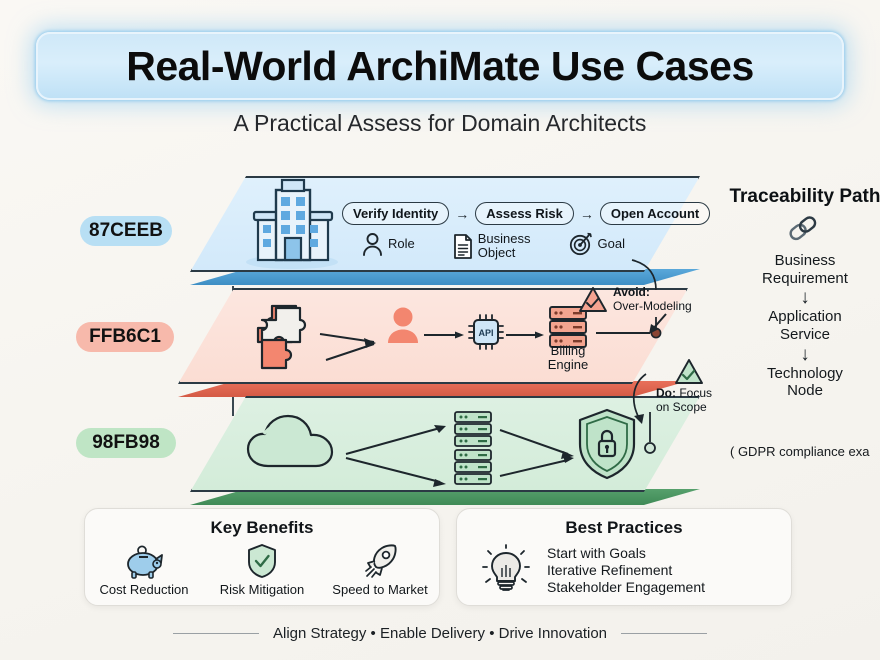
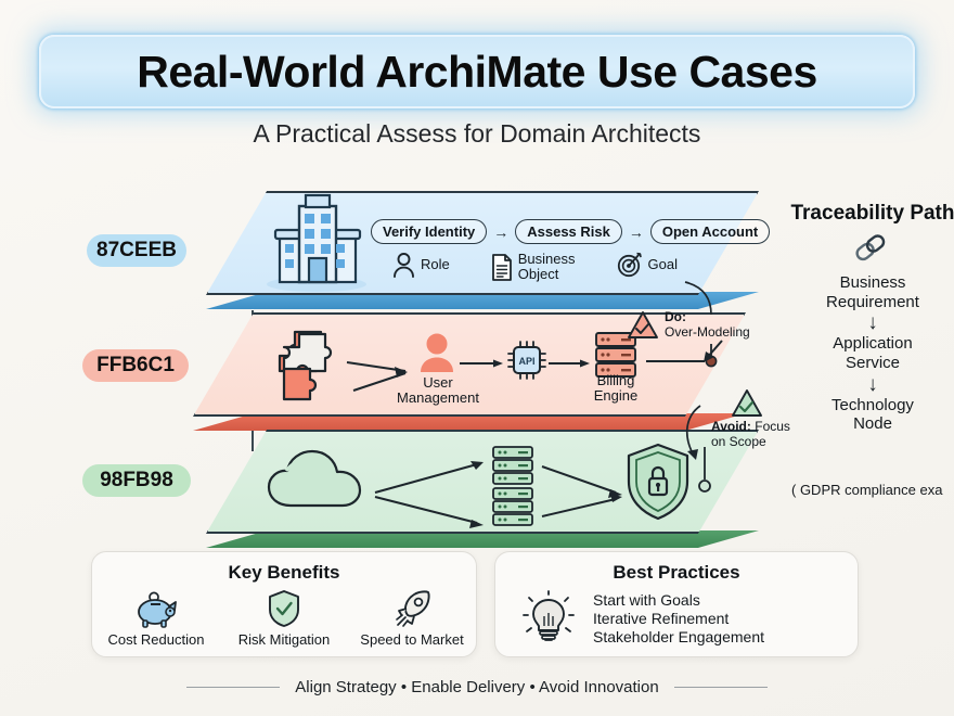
  Real-World ArchiMate Use Cases
  A Practical Assess for Domain Architects
  87CEEB
  FFB6C1
  98FB98
  Verify Identity
  →
  Assess Risk
  →
  Open Account
  Role
  Business
  Object
  Goal
+ User
+ Management
  API
  Billing
  Engine
- Avoid:
+ Do:
  Over-Modeling
- Do: Focus
+ Avoid: Focus
  on Scope
  Traceability Path
  Business
  Requirement
  ↓
  Application
  Service
  ↓
  Technology
  Node
  ( GDPR compliance exa
  Key Benefits
  Cost Reduction
  Risk Mitigation
  Speed to Market
  Best Practices
  Start with Goals
  Iterative Refinement
  Stakeholder Engagement
- Align Strategy • Enable Delivery • Drive Innovation
+ Align Strategy • Enable Delivery • Avoid Innovation
